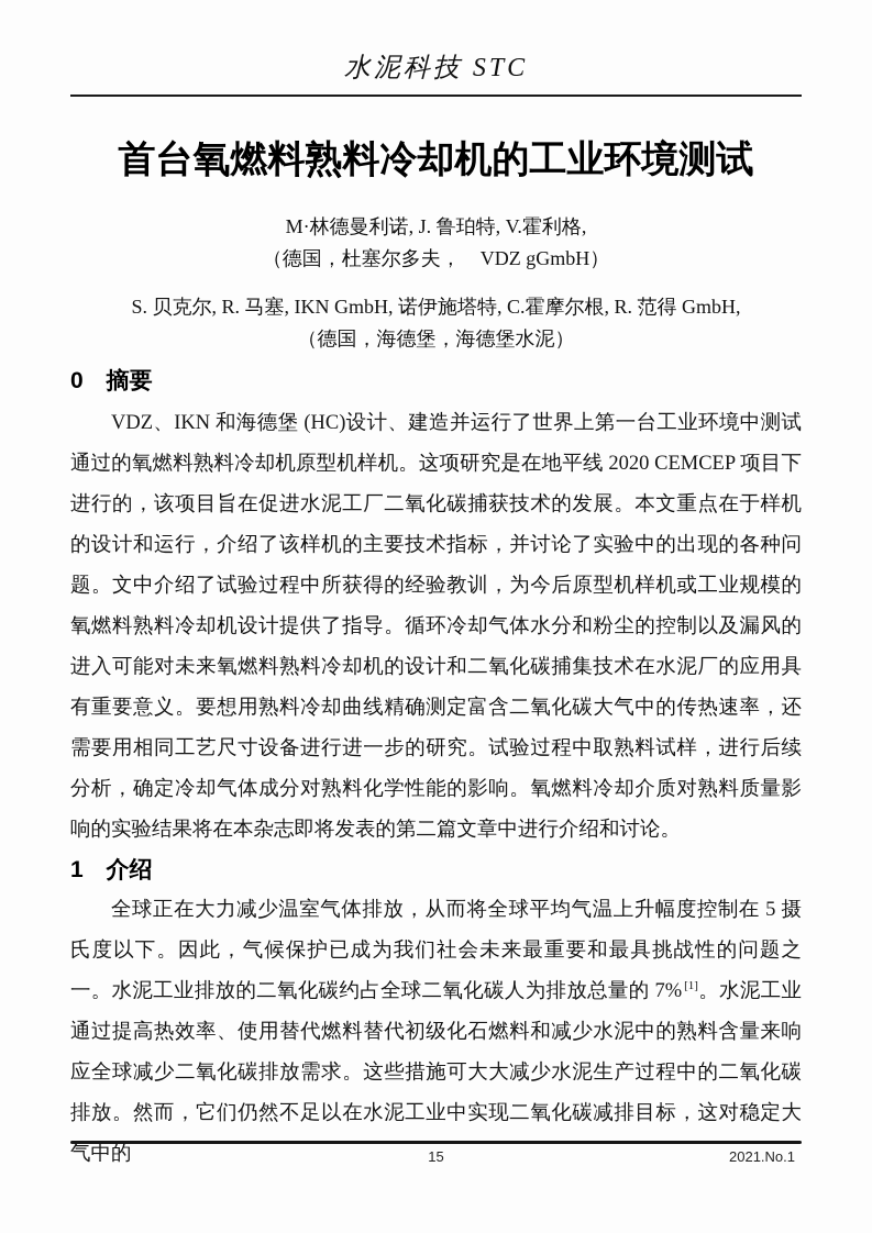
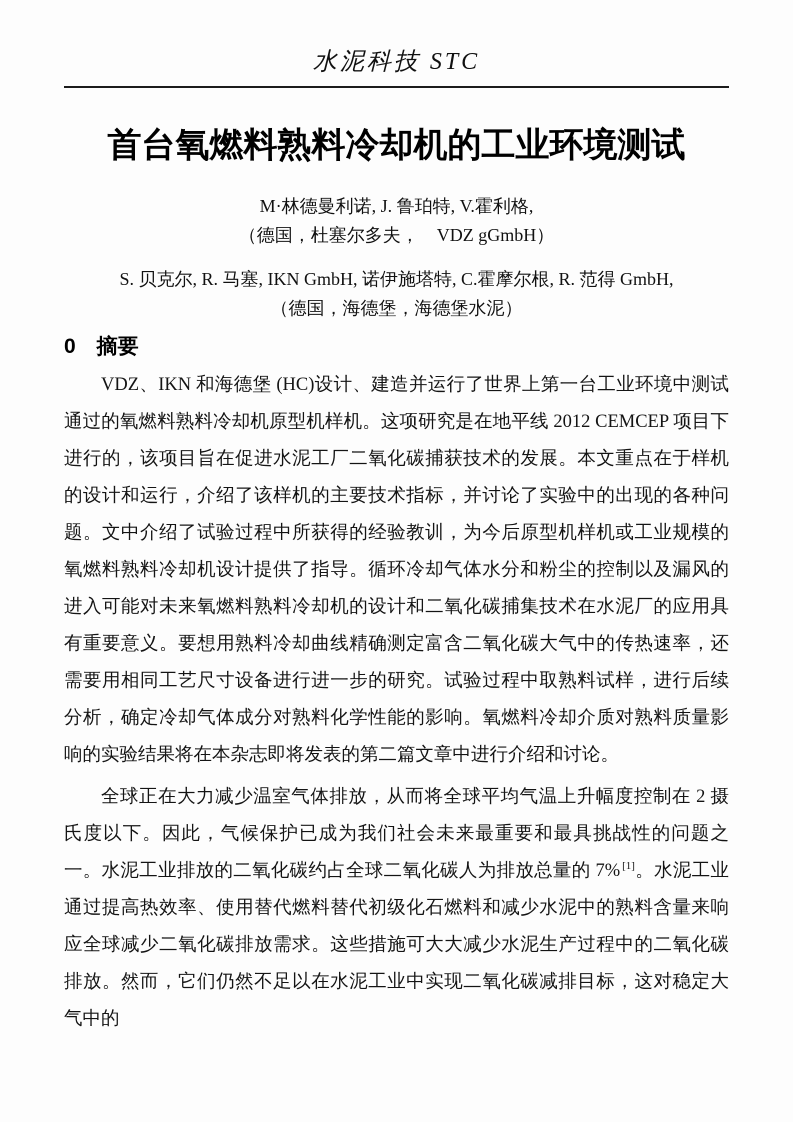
  水泥科技 STC
  首台氧燃料熟料冷却机的工业环境测试
  M·林德曼利诺, J. 鲁珀特, V.霍利格,
  （德国，杜塞尔多夫， VDZ gGmbH）
  S. 贝克尔, R. 马塞, IKN GmbH, 诺伊施塔特, C.霍摩尔根, R. 范得 GmbH,
  （德国，海德堡，海德堡水泥）
  0 摘要
- VDZ、IKN 和海德堡 (HC)设计、建造并运行了世界上第一台工业环境中测试通过的氧燃料熟料冷却机原型机样机。这项研究是在地平线 2020 CEMCEP 项目下进行的，该项目旨在促进水泥工厂二氧化碳捕获技术的发展。本文重点在于样机的设计和运行，介绍了该样机的主要技术指标，并讨论了实验中的出现的各种问题。文中介绍了试验过程中所获得的经验教训，为今后原型机样机或工业规模的氧燃料熟料冷却机设计提供了指导。循环冷却气体水分和粉尘的控制以及漏风的进入可能对未来氧燃料熟料冷却机的设计和二氧化碳捕集技术在水泥厂的应用具有重要意义。要想用熟料冷却曲线精确测定富含二氧化碳大气中的传热速率，还需要用相同工艺尺寸设备进行进一步的研究。试验过程中取熟料试样，进行后续分析，确定冷却气体成分对熟料化学性能的影响。氧燃料冷却介质对熟料质量影响的实验结果将在本杂志即将发表的第二篇文章中进行介绍和讨论。
+ VDZ、IKN 和海德堡 (HC)设计、建造并运行了世界上第一台工业环境中测试通过的氧燃料熟料冷却机原型机样机。这项研究是在地平线 2012 CEMCEP 项目下进行的，该项目旨在促进水泥工厂二氧化碳捕获技术的发展。本文重点在于样机的设计和运行，介绍了该样机的主要技术指标，并讨论了实验中的出现的各种问题。文中介绍了试验过程中所获得的经验教训，为今后原型机样机或工业规模的氧燃料熟料冷却机设计提供了指导。循环冷却气体水分和粉尘的控制以及漏风的进入可能对未来氧燃料熟料冷却机的设计和二氧化碳捕集技术在水泥厂的应用具有重要意义。要想用熟料冷却曲线精确测定富含二氧化碳大气中的传热速率，还需要用相同工艺尺寸设备进行进一步的研究。试验过程中取熟料试样，进行后续分析，确定冷却气体成分对熟料化学性能的影响。氧燃料冷却介质对熟料质量影响的实验结果将在本杂志即将发表的第二篇文章中进行介绍和讨论。
- 1 介绍
- 全球正在大力减少温室气体排放，从而将全球平均气温上升幅度控制在 5 摄氏度以下。因此，气候保护已成为我们社会未来最重要和最具挑战性的问题之一。水泥工业排放的二氧化碳约占全球二氧化碳人为排放总量的 7% [1]。水泥工业通过提高热效率、使用替代燃料替代初级化石燃料和减少水泥中的熟料含量来响应全球减少二氧化碳排放需求。这些措施可大大减少水泥生产过程中的二氧化碳排放。然而，它们仍然不足以在水泥工业中实现二氧化碳减排目标，这对稳定大气中的
+ 全球正在大力减少温室气体排放，从而将全球平均气温上升幅度控制在 2 摄氏度以下。因此，气候保护已成为我们社会未来最重要和最具挑战性的问题之一。水泥工业排放的二氧化碳约占全球二氧化碳人为排放总量的 7% [1]。水泥工业通过提高热效率、使用替代燃料替代初级化石燃料和减少水泥中的熟料含量来响应全球减少二氧化碳排放需求。这些措施可大大减少水泥生产过程中的二氧化碳排放。然而，它们仍然不足以在水泥工业中实现二氧化碳减排目标，这对稳定大气中的
- 15
- 2021.No.1
